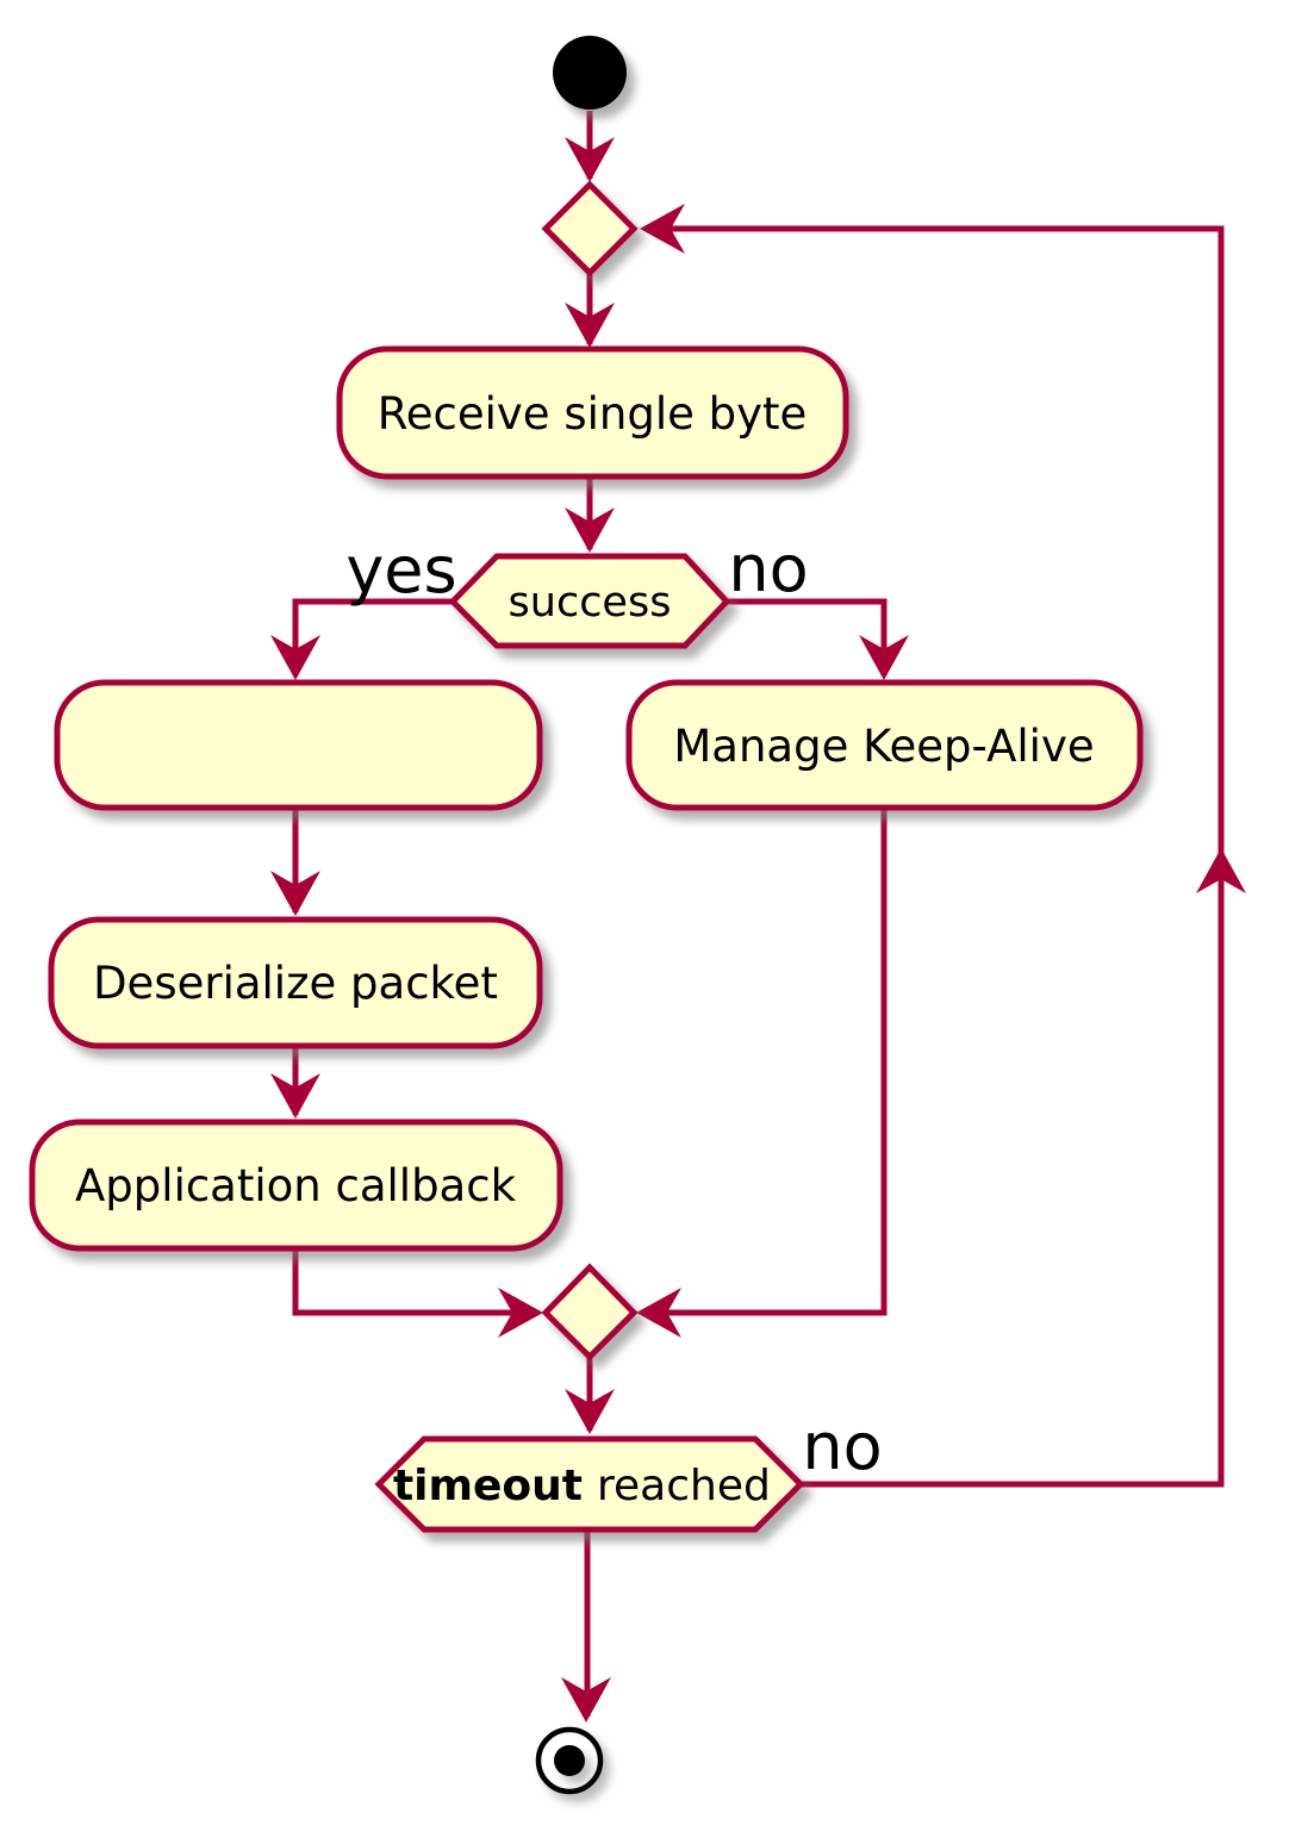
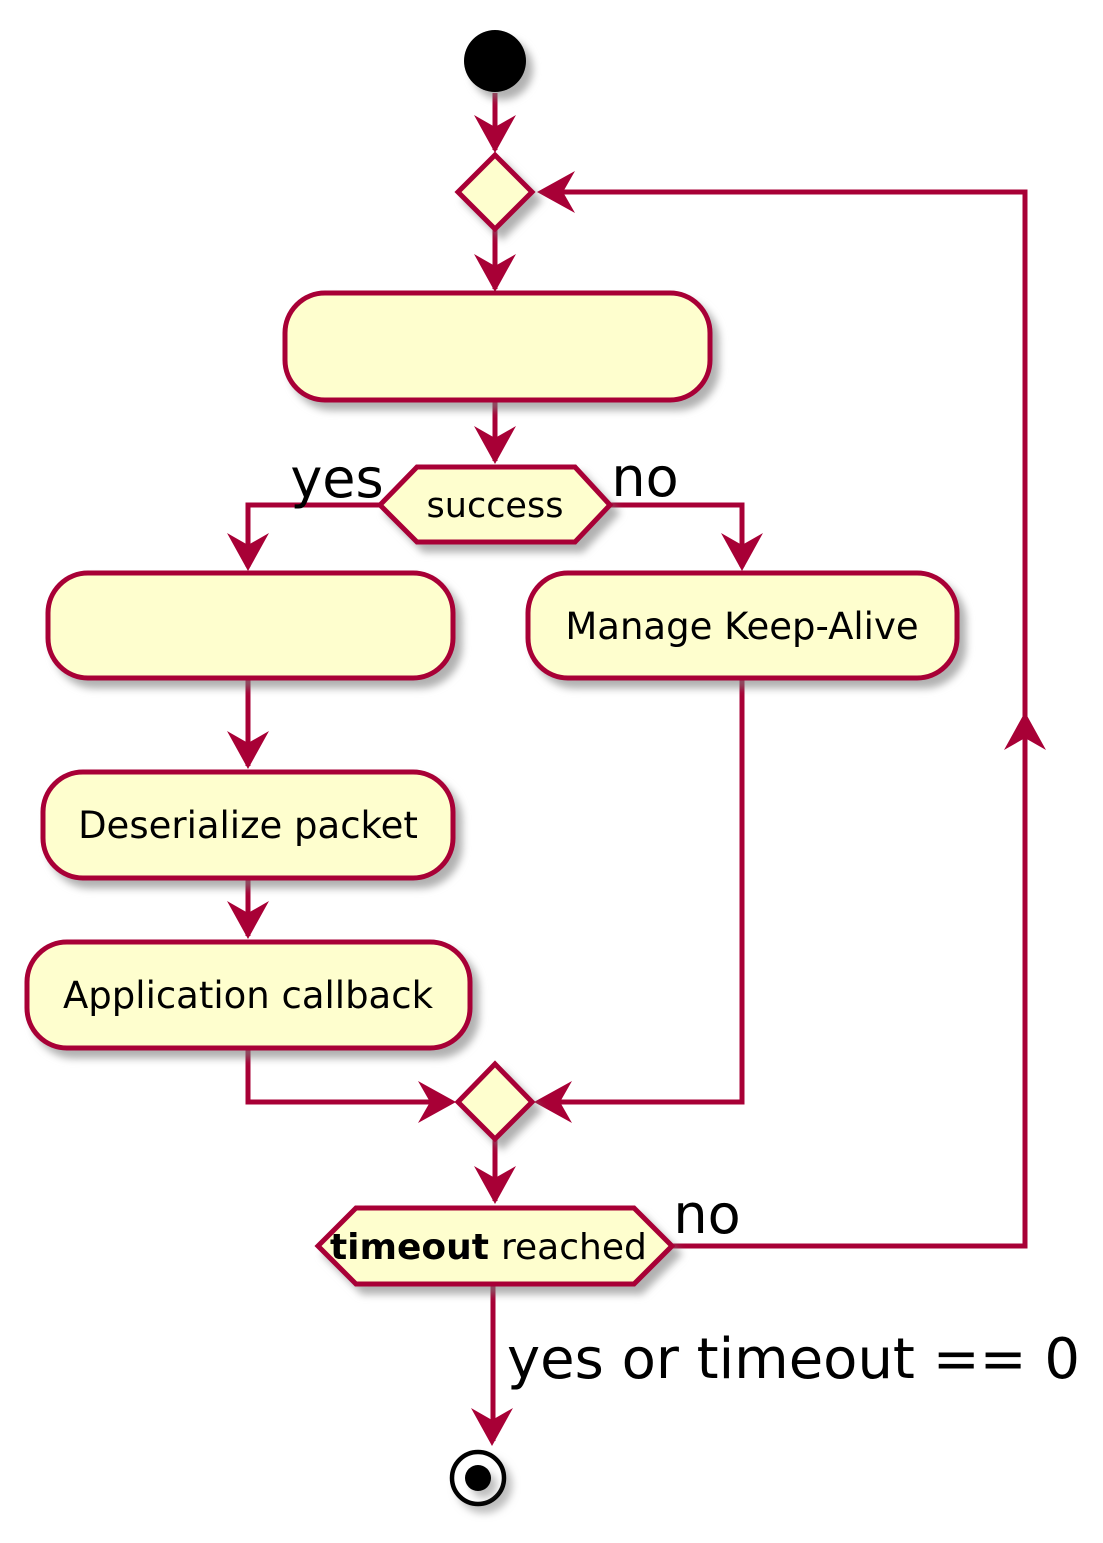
- Receive single byte
  success
  yes
  no
  Manage Keep-Alive
  Deserialize packet
  Application callback
  timeout
  reached
  no
+ yes or timeout == 0
